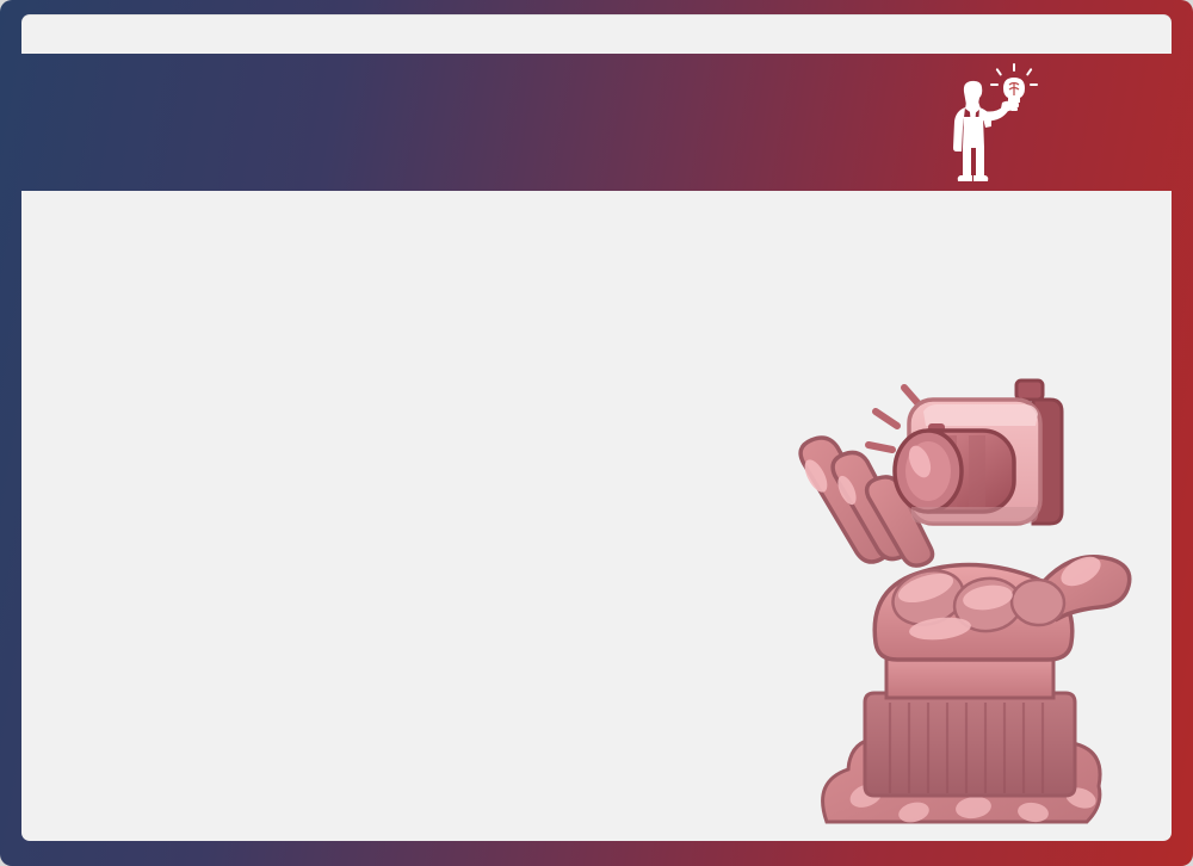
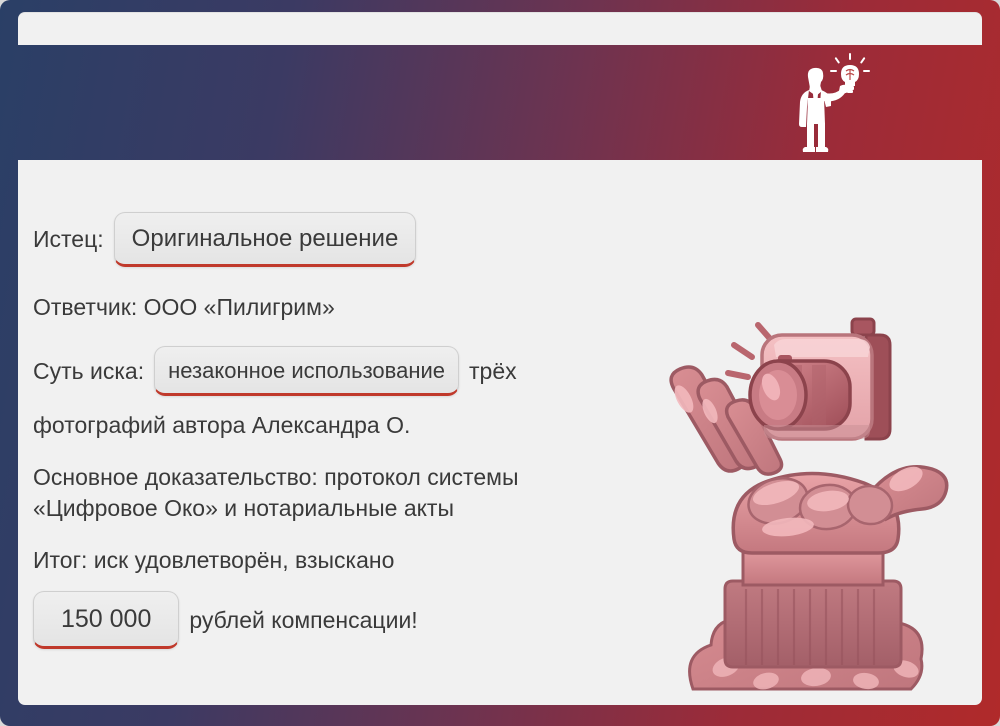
+ Истец:
+ Оригинальное решение
+ Ответчик: ООО «Пилигрим»
+ Суть иска:
+ незаконное использование
+ трёх
+ фотографий автора Александра О.
+ Основное доказательство: протокол системы
+ «Цифровое Око» и нотариальные акты
+ Итог: иск удовлетворён, взыскано
+ 150 000
+ рублей компенсации!
